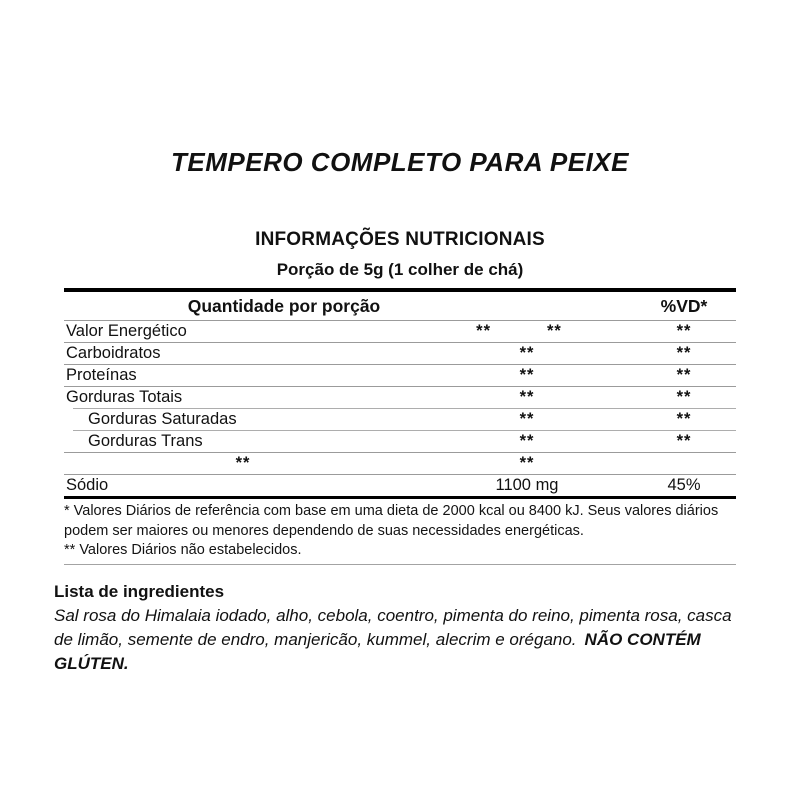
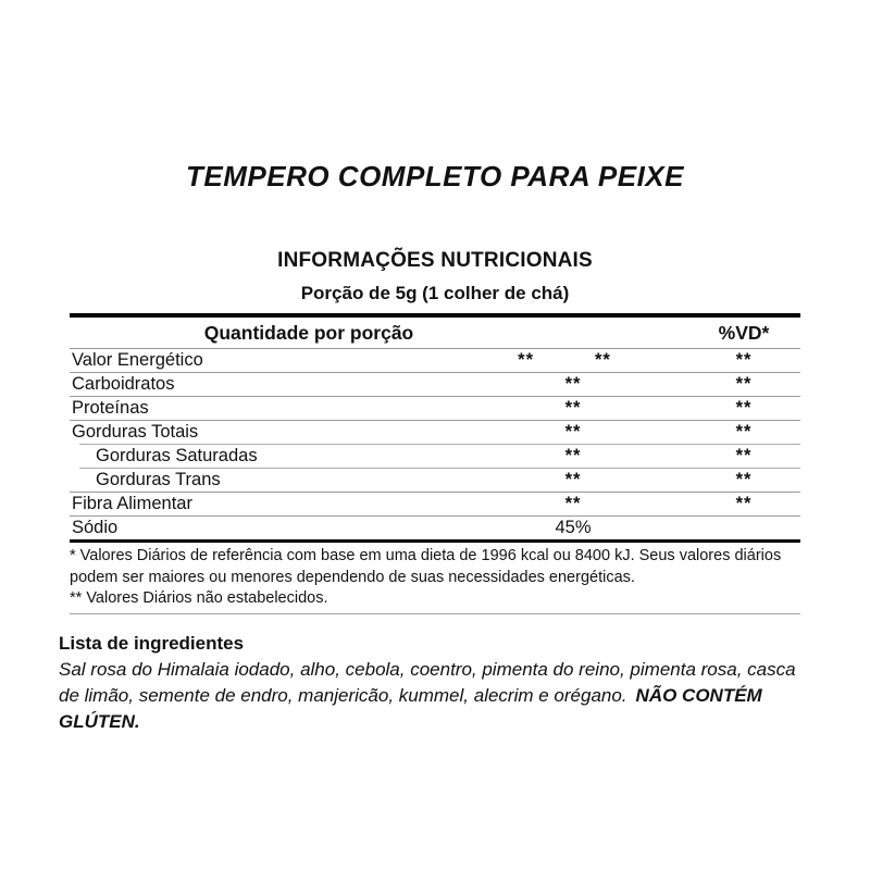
  TEMPERO COMPLETO PARA PEIXE
  INFORMAÇÕES NUTRICIONAIS
  Porção de 5g (1 colher de chá)
  Quantidade por porção
  %VD*
  Valor Energético
  **
  **
  **
  Carboidratos
  **
  **
  Proteínas
  **
  **
  Gorduras Totais
  **
  **
  Gorduras Saturadas
  **
  **
  Gorduras Trans
  **
  **
+ Fibra Alimentar
  **
  **
  Sódio
- 1100 mg
  45%
- * Valores Diários de referência com base em uma dieta de 2000 kcal ou 8400 kJ. Seus valores diários podem ser maiores ou menores dependendo de suas necessidades energéticas.
+ * Valores Diários de referência com base em uma dieta de 1996 kcal ou 8400 kJ. Seus valores diários podem ser maiores ou menores dependendo de suas necessidades energéticas.
  ** Valores Diários não estabelecidos.
  Lista de ingredientes
  Sal rosa do Himalaia iodado, alho, cebola, coentro, pimenta do reino, pimenta rosa, casca de limão, semente de endro, manjericão, kummel, alecrim e orégano. NÃO CONTÉM GLÚTEN.
